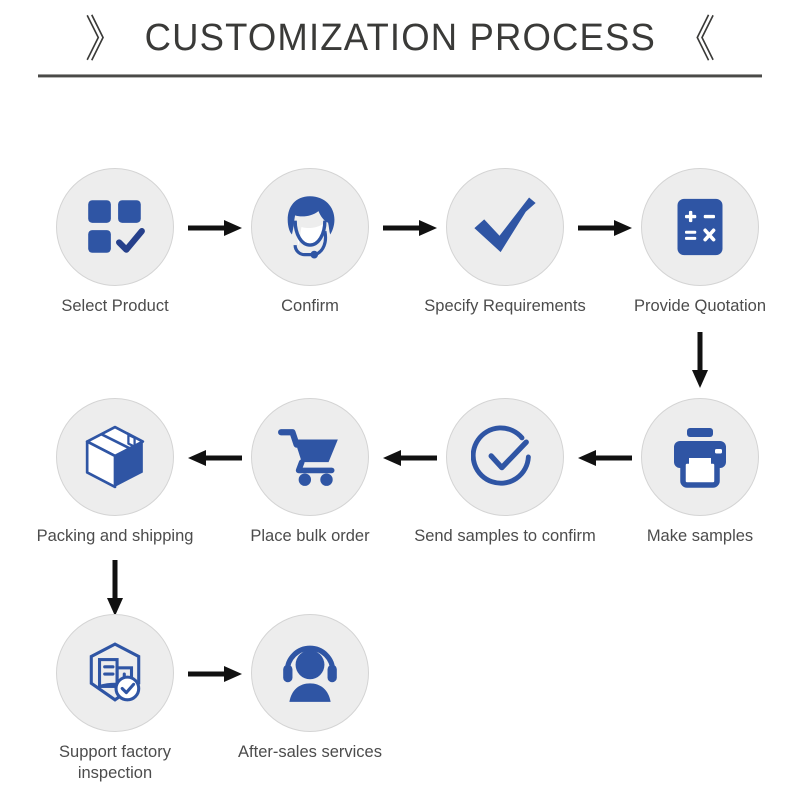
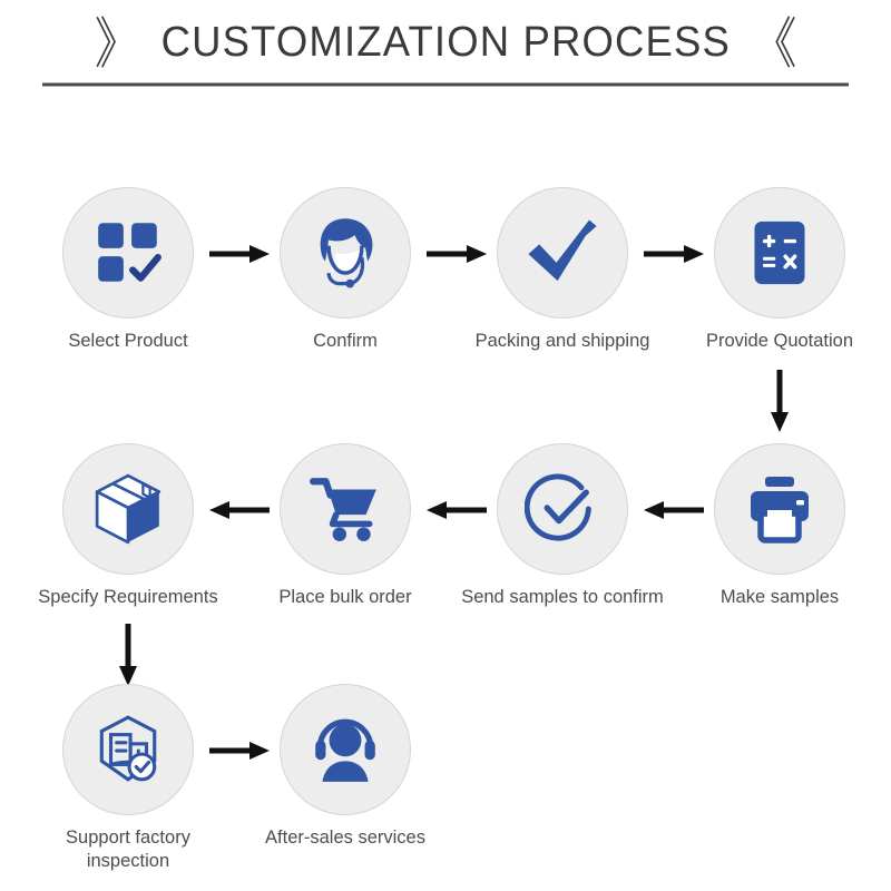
  》
  CUSTOMIZATION PROCESS
  《
  Select Product
  Confirm
- Specify Requirements
+ Packing and shipping
  Provide Quotation
- Packing and shipping
+ Specify Requirements
  Place bulk order
  Send samples to confirm
  Make samples
  Support factory
  inspection
  After-sales services
